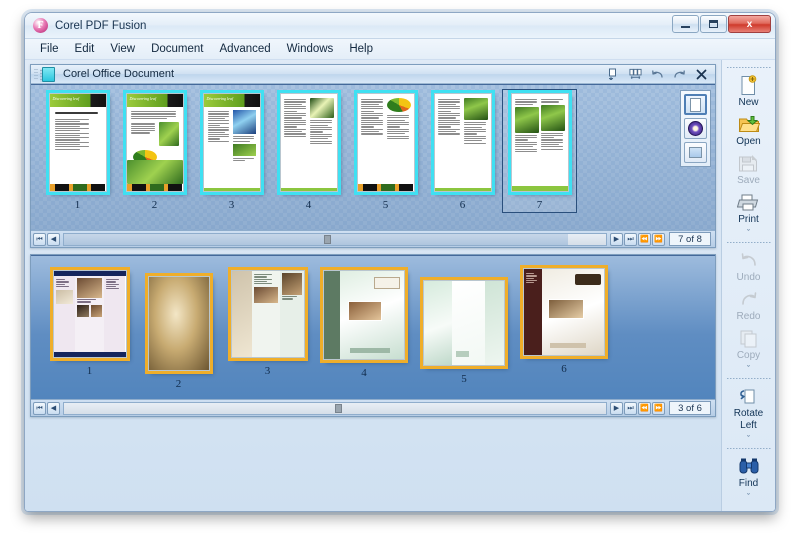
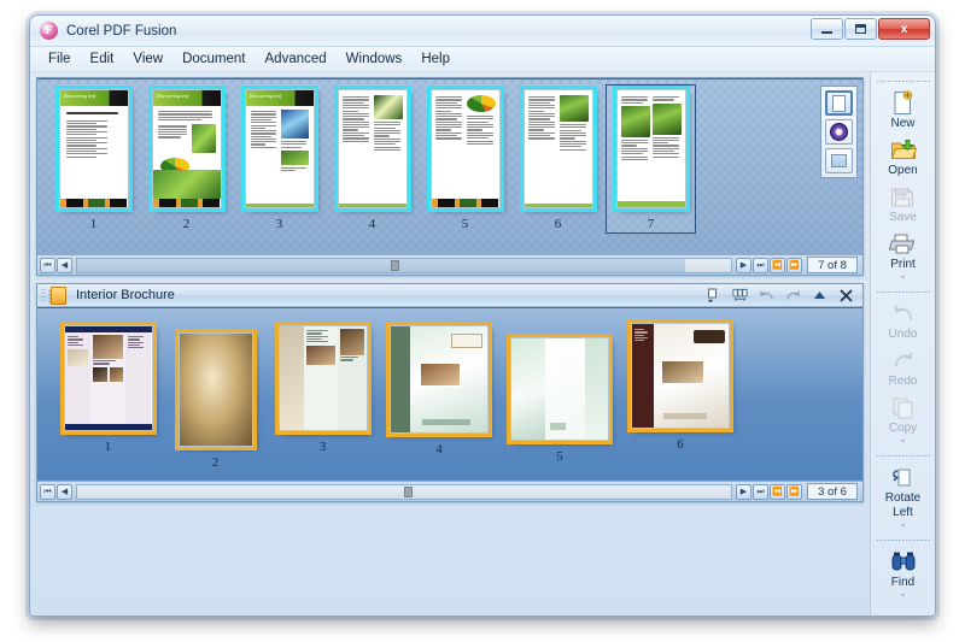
  F
  Corel PDF Fusion
  x
  File
  Edit
  View
  Document
  Advanced
  Windows
  Help
- Corel Office Document
  1
  2
  3
  4
  5
  6
  7
  7 of 8
+ Interior Brochure
  1
  2
  3
  4
  5
  6
  3 of 6
  New
  Open
  Save
  Print
  ˇ
  Undo
  Redo
  Copy
  ˇ
  Rotate
  Left
  ˇ
  Find
  ˇ
